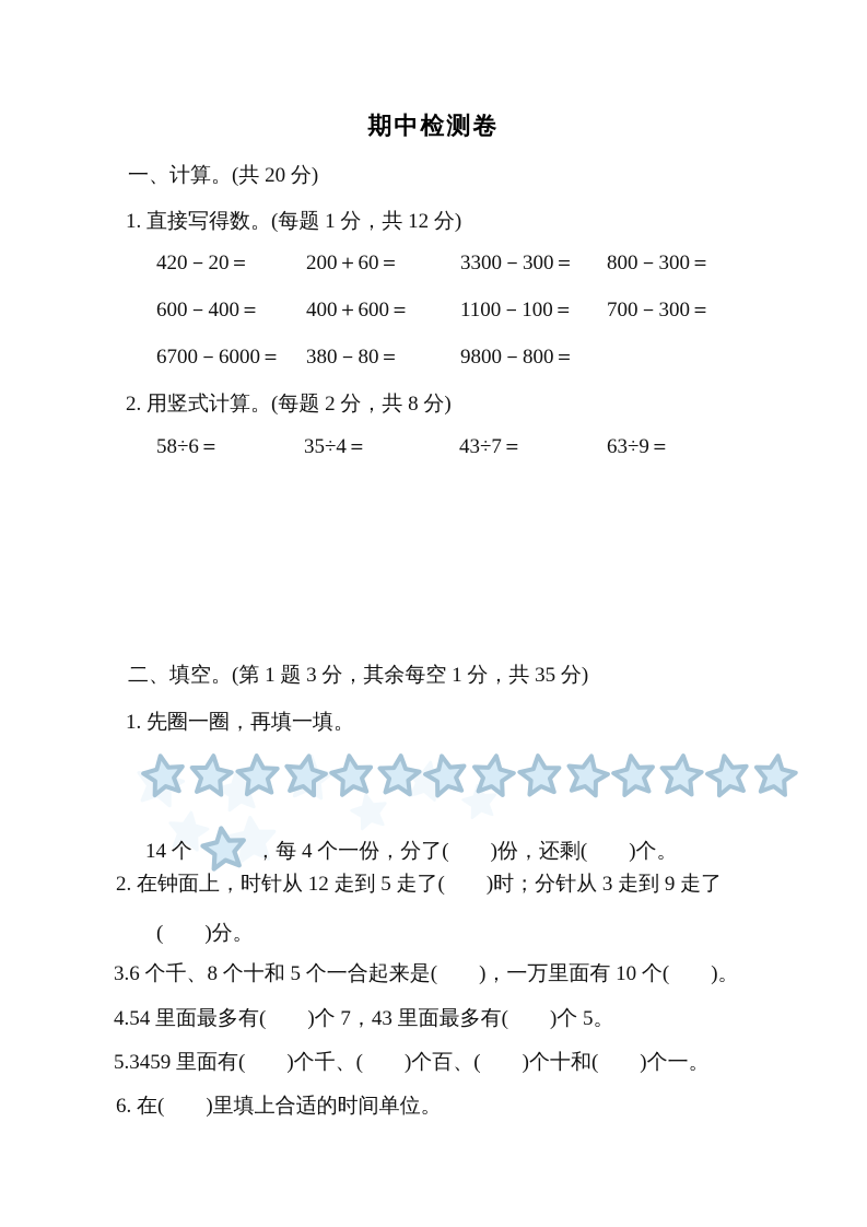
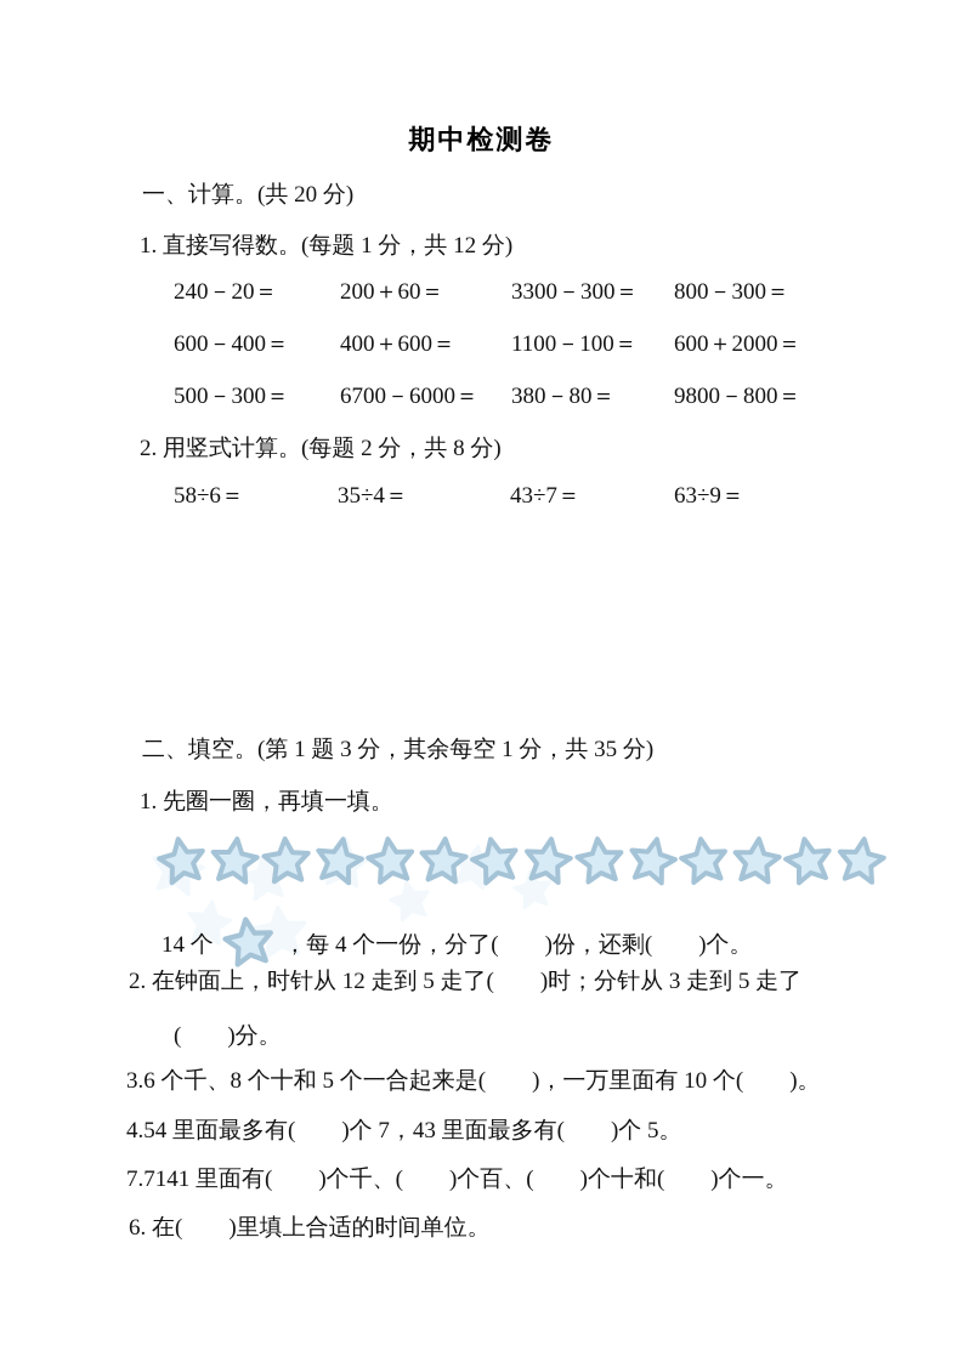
  期中检测卷
  一、计算。(共 20 分)
  1. 直接写得数。(每题 1 分，共 12 分)
- 420－20＝
+ 240－20＝
  200＋60＝
  3300－300＝
  800－300＝
  600－400＝
  400＋600＝
  1100－100＝
+ 600＋2000＝
- 700－300＝
+ 500－300＝
  6700－6000＝
  380－80＝
  9800－800＝
  2. 用竖式计算。(每题 2 分，共 8 分)
  58÷6＝
  35÷4＝
  43÷7＝
  63÷9＝
  二、填空。(第 1 题 3 分，其余每空 1 分，共 35 分)
  1. 先圈一圈，再填一填。
  14 个 ，每 4 个一份，分了( )份，还剩( )个。
- 2. 在钟面上，时针从 12 走到 5 走了( )时；分针从 3 走到 9 走了
+ 2. 在钟面上，时针从 12 走到 5 走了( )时；分针从 3 走到 5 走了
  ( )分。
  3.6 个千、8 个十和 5 个一合起来是( )，一万里面有 10 个( )。
  4.54 里面最多有( )个 7，43 里面最多有( )个 5。
- 5.3459 里面有( )个千、( )个百、( )个十和( )个一。
+ 7.7141 里面有( )个千、( )个百、( )个十和( )个一。
  6. 在( )里填上合适的时间单位。
